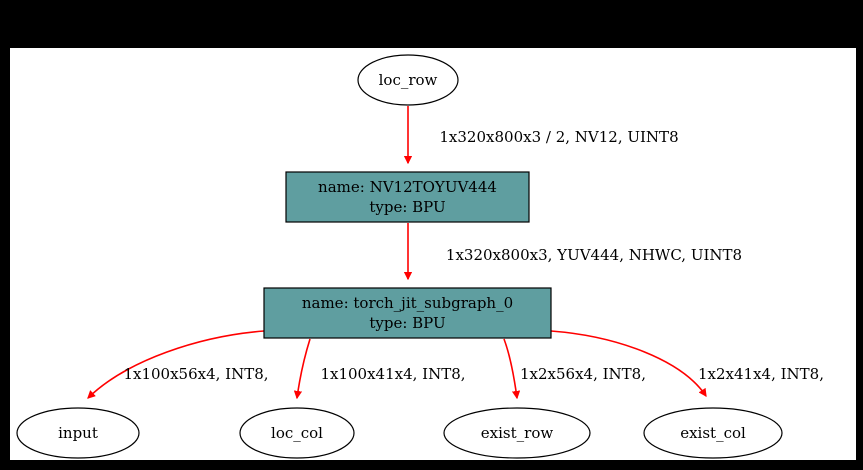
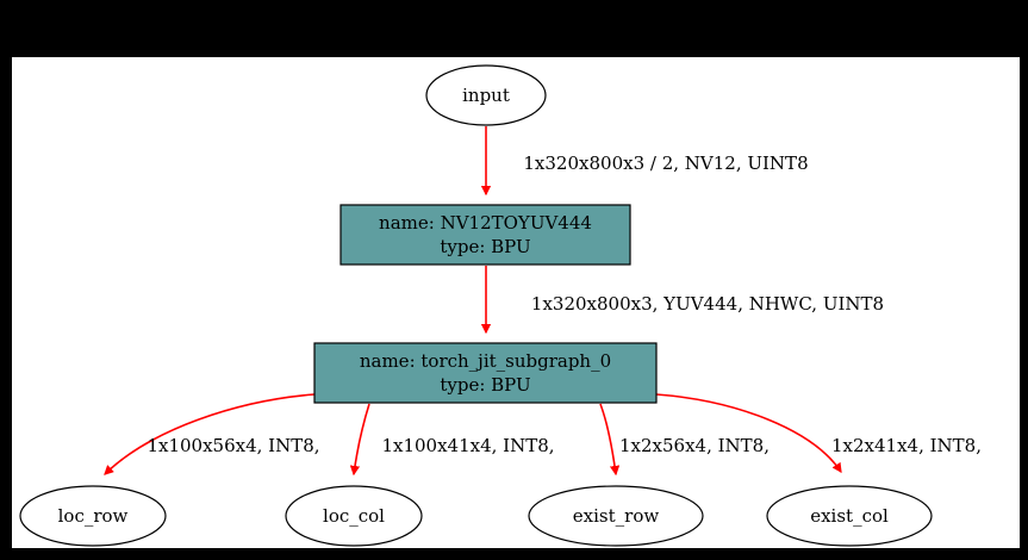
  1x320x800x3 / 2, NV12, UINT8
  1x320x800x3, YUV444, NHWC, UINT8
  1x100x56x4, INT8,
  1x100x41x4, INT8,
  1x2x56x4, INT8,
  1x2x41x4, INT8,
- loc_row
+ input
  name: NV12TOYUV444
  type: BPU
  name: torch_jit_subgraph_0
  type: BPU
- input
+ loc_row
  loc_col
  exist_row
  exist_col
